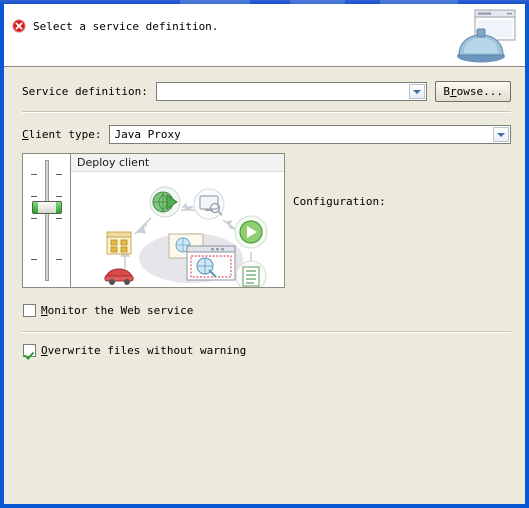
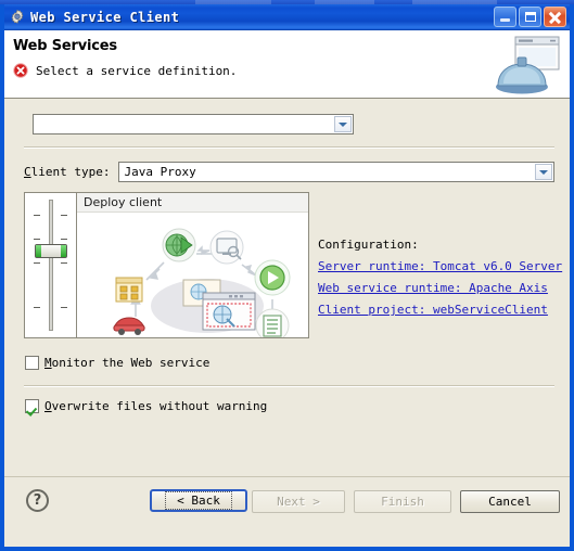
+ Web Service Client
+ Web Services
  Select a service definition.
- Service definition:
- B
- r
- owse...
  Client type:
  Java Proxy
  Deploy client
  Configuration:
+ Server runtime: Tomcat v6.0 Server
+ Web service runtime: Apache Axis
+ Client project: webServiceClient
  Monitor the Web service
  Overwrite files without warning
+ ?
+ < Back
+ Next >
+ Finish
+ Cancel
